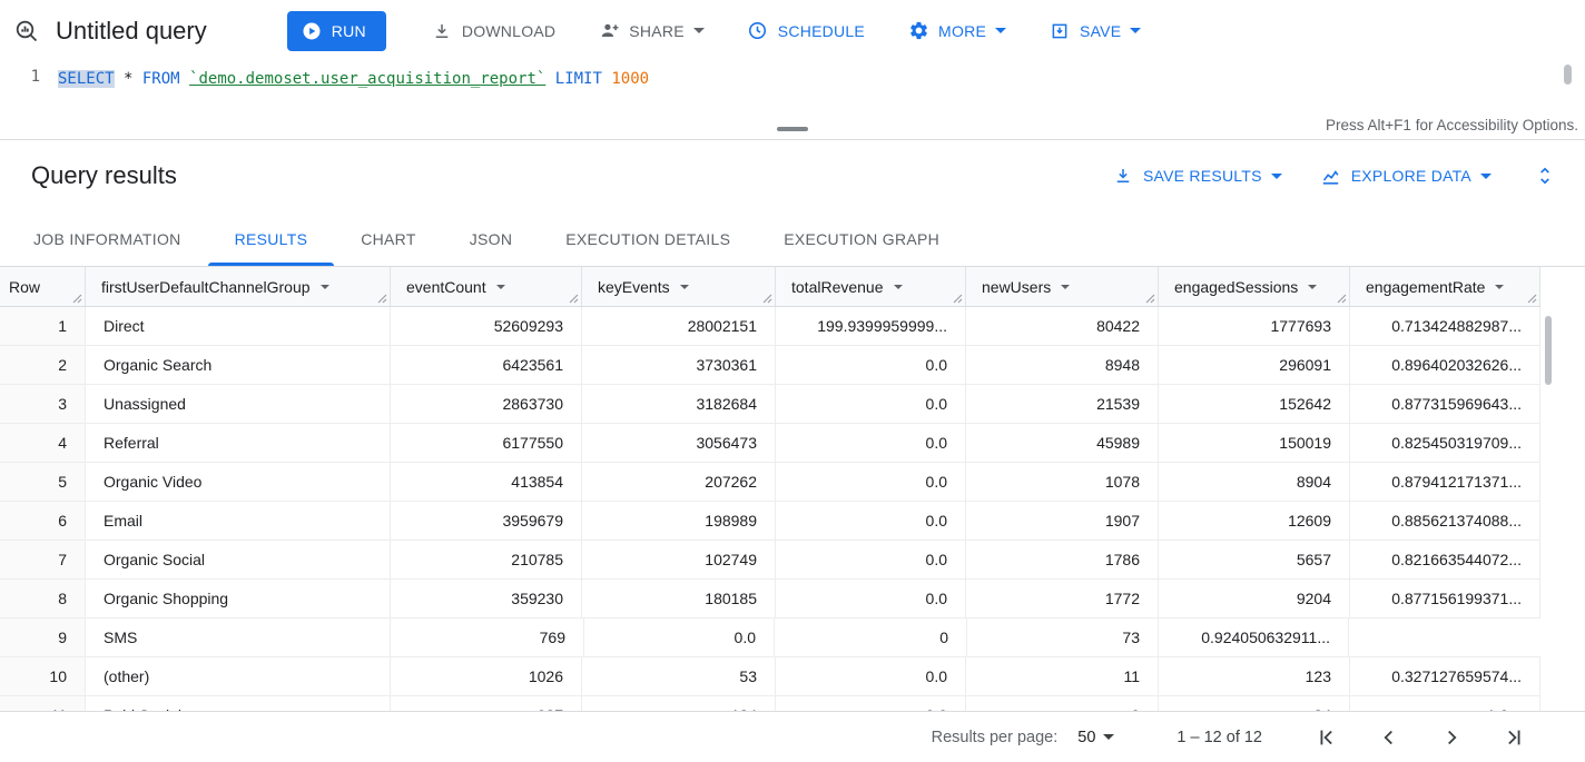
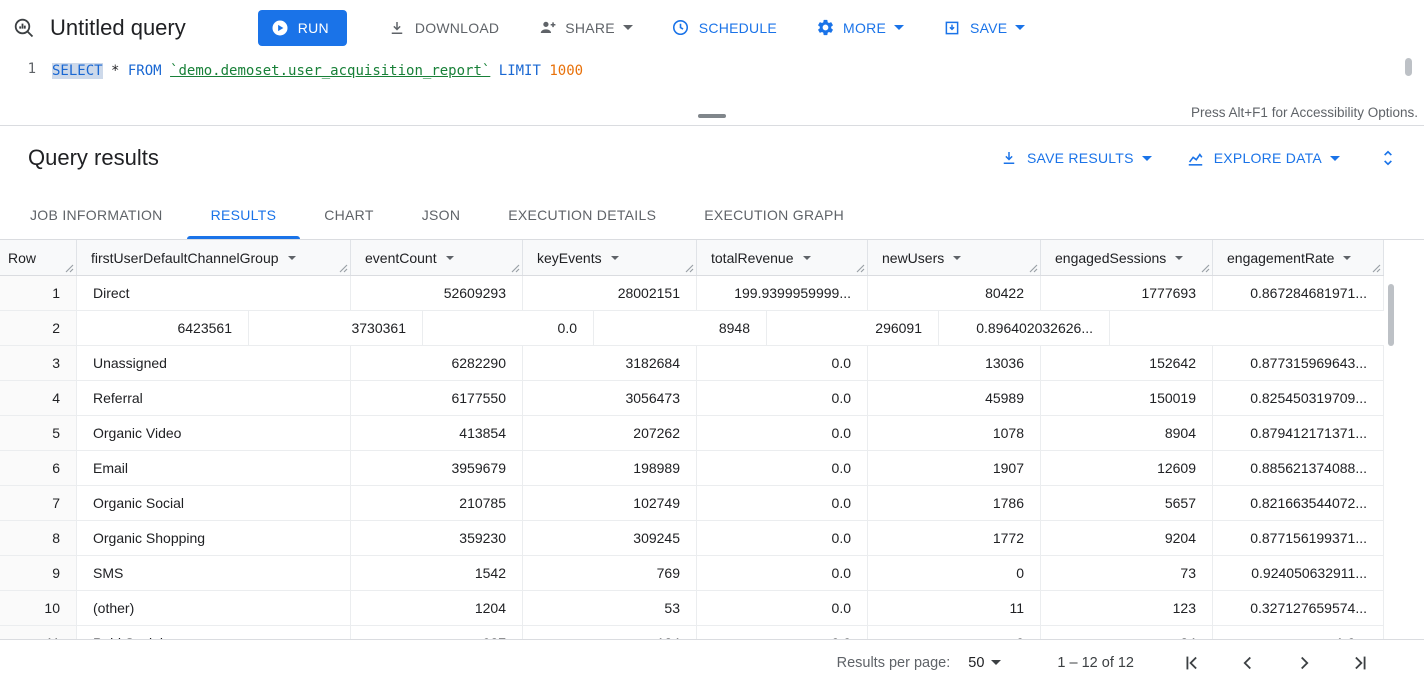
  Untitled query
  RUN
  DOWNLOAD
  SHARE
  SCHEDULE
  MORE
  SAVE
  1
  SELECT * FROM `demo.demoset.user_acquisition_report` LIMIT 1000
  Press Alt+F1 for Accessibility Options.
  Query results
  SAVE RESULTS
  EXPLORE DATA
  JOB INFORMATION
  RESULTS
  CHART
  JSON
  EXECUTION DETAILS
  EXECUTION GRAPH
  Row
  firstUserDefaultChannelGroup
  eventCount
  keyEvents
  totalRevenue
  newUsers
  engagedSessions
  engagementRate
  1
  Direct
  52609293
  28002151
  199.9399959999...
  80422
  1777693
- 0.713424882987...
+ 0.867284681971...
  2
- Organic Search
  6423561
  3730361
  0.0
  8948
  296091
  0.896402032626...
  3
  Unassigned
- 2863730
+ 6282290
  3182684
  0.0
- 21539
+ 13036
  152642
  0.877315969643...
  4
  Referral
  6177550
  3056473
  0.0
  45989
  150019
  0.825450319709...
  5
  Organic Video
  413854
  207262
  0.0
  1078
  8904
  0.879412171371...
  6
  Email
  3959679
  198989
  0.0
  1907
  12609
  0.885621374088...
  7
  Organic Social
  210785
  102749
  0.0
  1786
  5657
  0.821663544072...
  8
  Organic Shopping
  359230
- 180185
+ 309245
  0.0
  1772
  9204
  0.877156199371...
  9
  SMS
+ 1542
  769
  0.0
  0
  73
  0.924050632911...
  10
  (other)
- 1026
+ 1204
  53
  0.0
  11
  123
  0.327127659574...
  Results per page:
  50
  1 – 12 of 12
